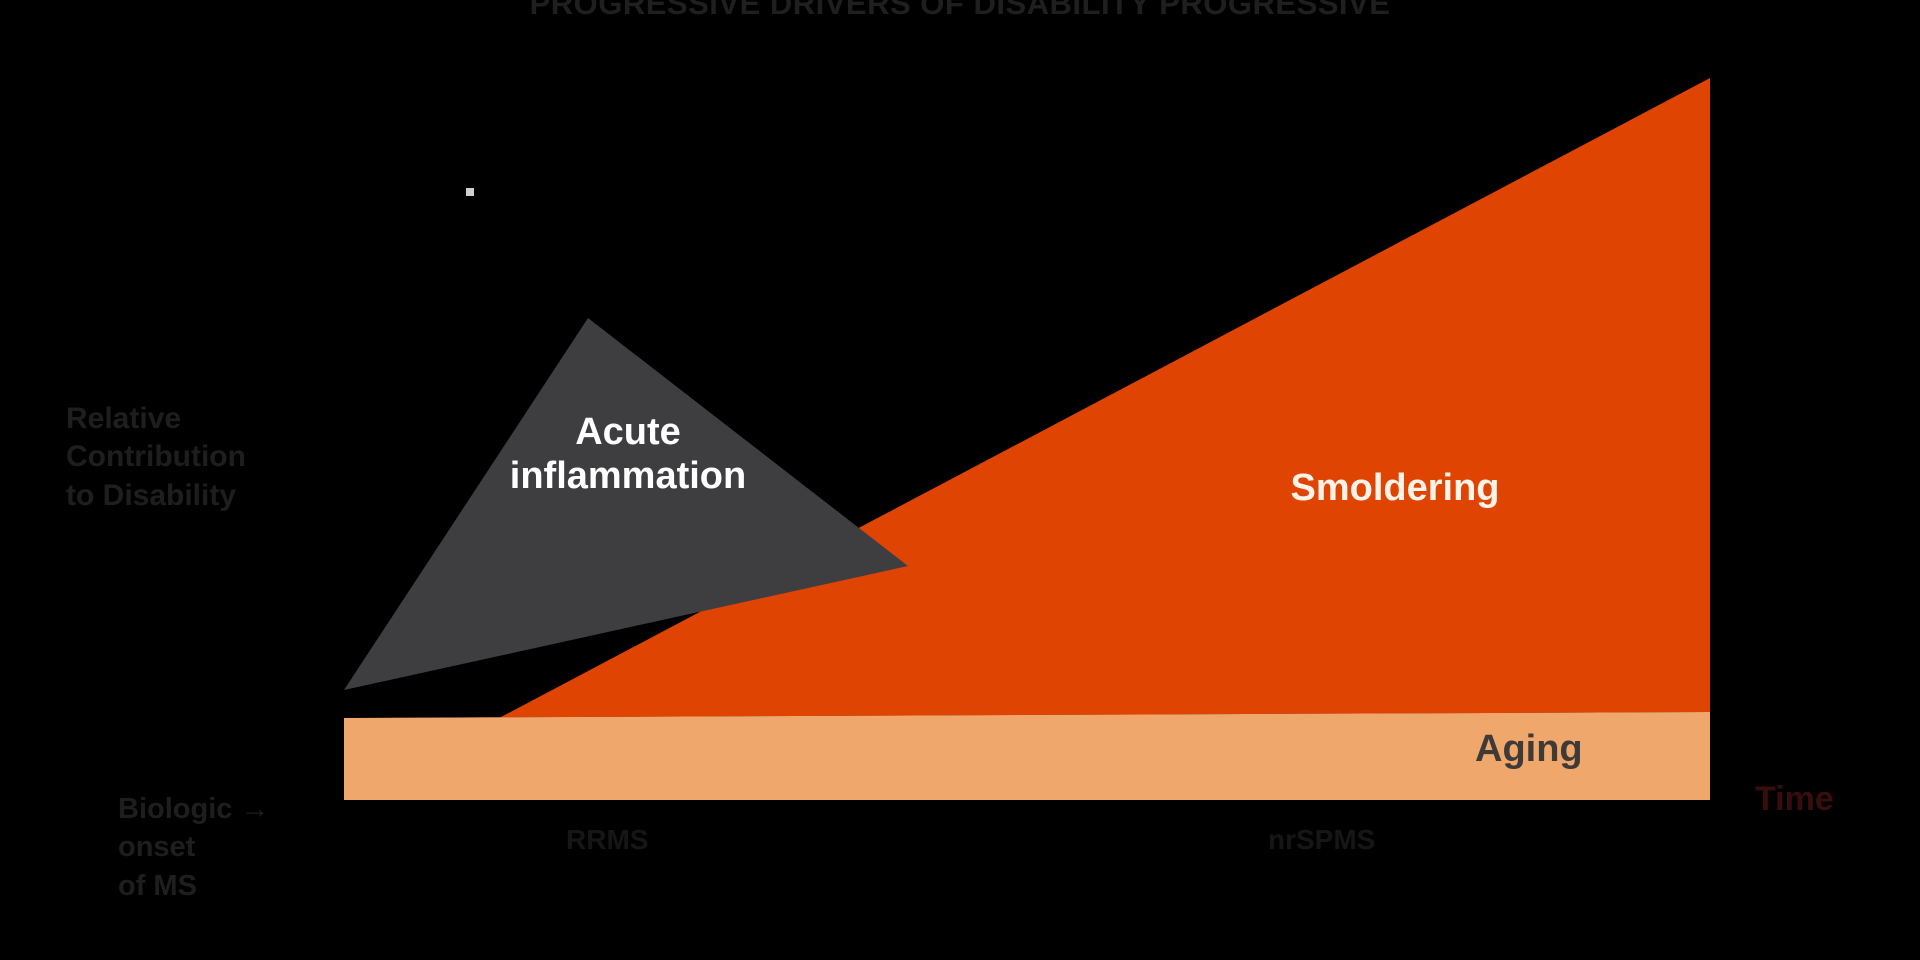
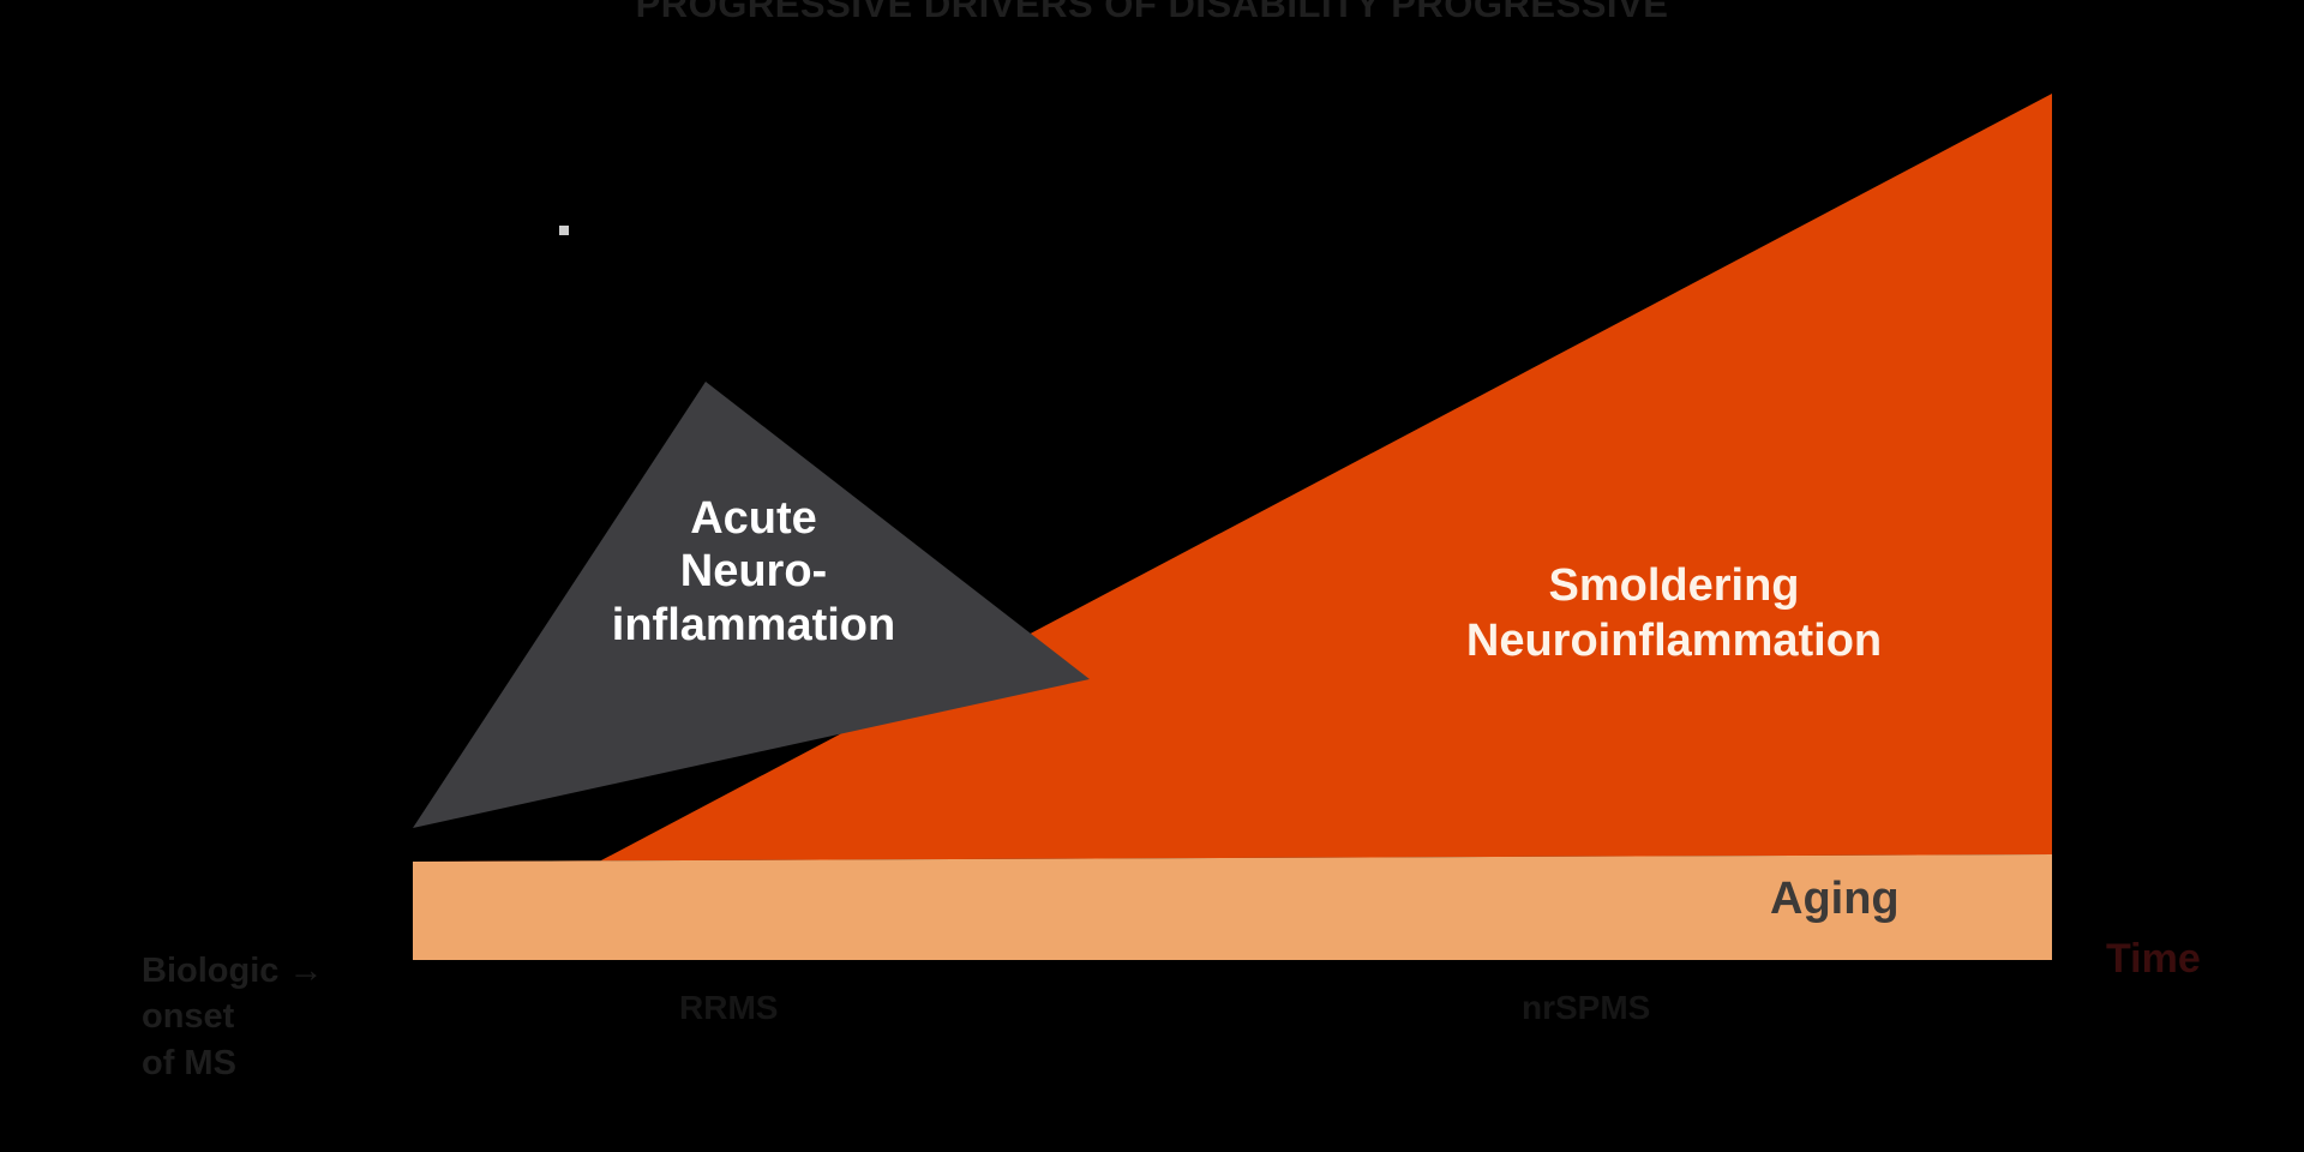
  PROGRESSIVE DRIVERS OF DISABILITY PROGRESSIVE
- Relative
- Contribution
- to Disability
  Biologic →
  onset
  of MS
  Time
  Acute
+ Neuro-
  inflammation
  Smoldering
+ Neuroinflammation
  Aging
